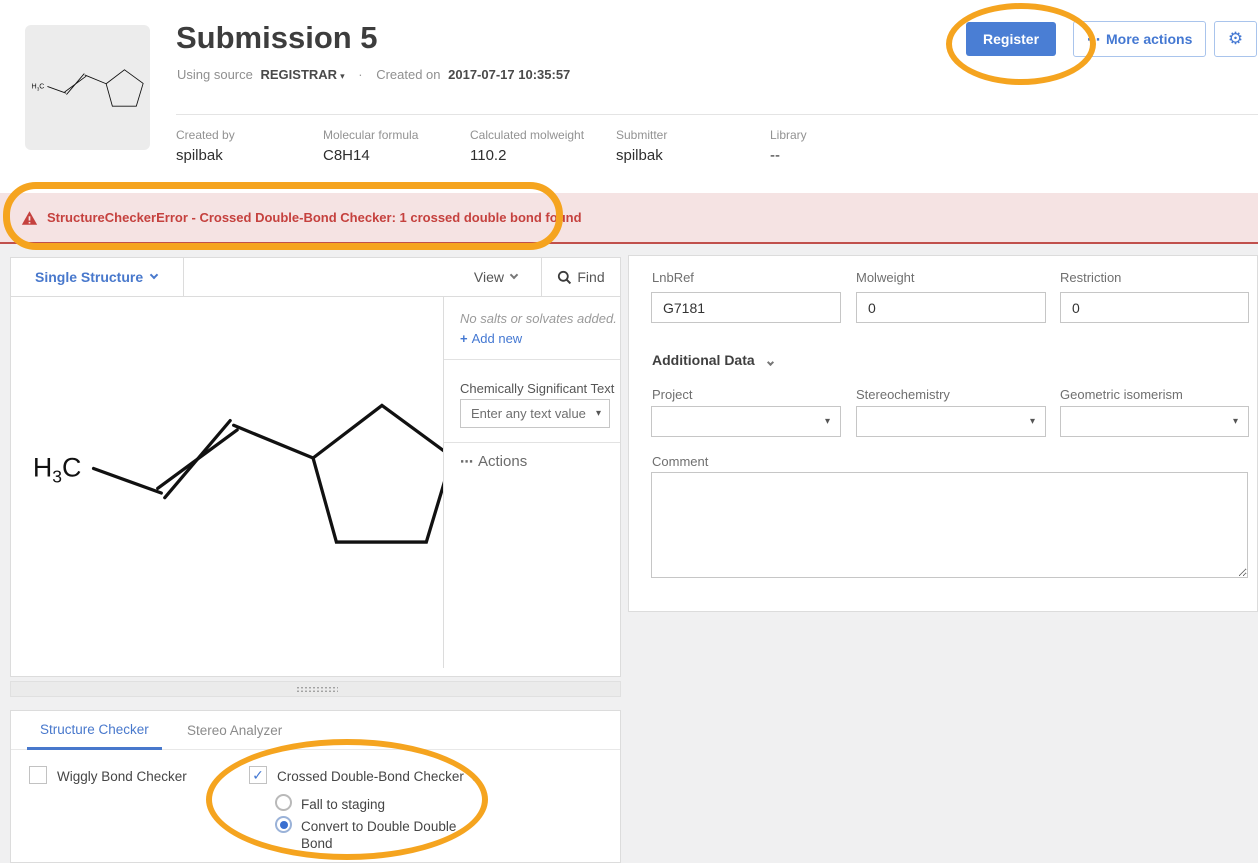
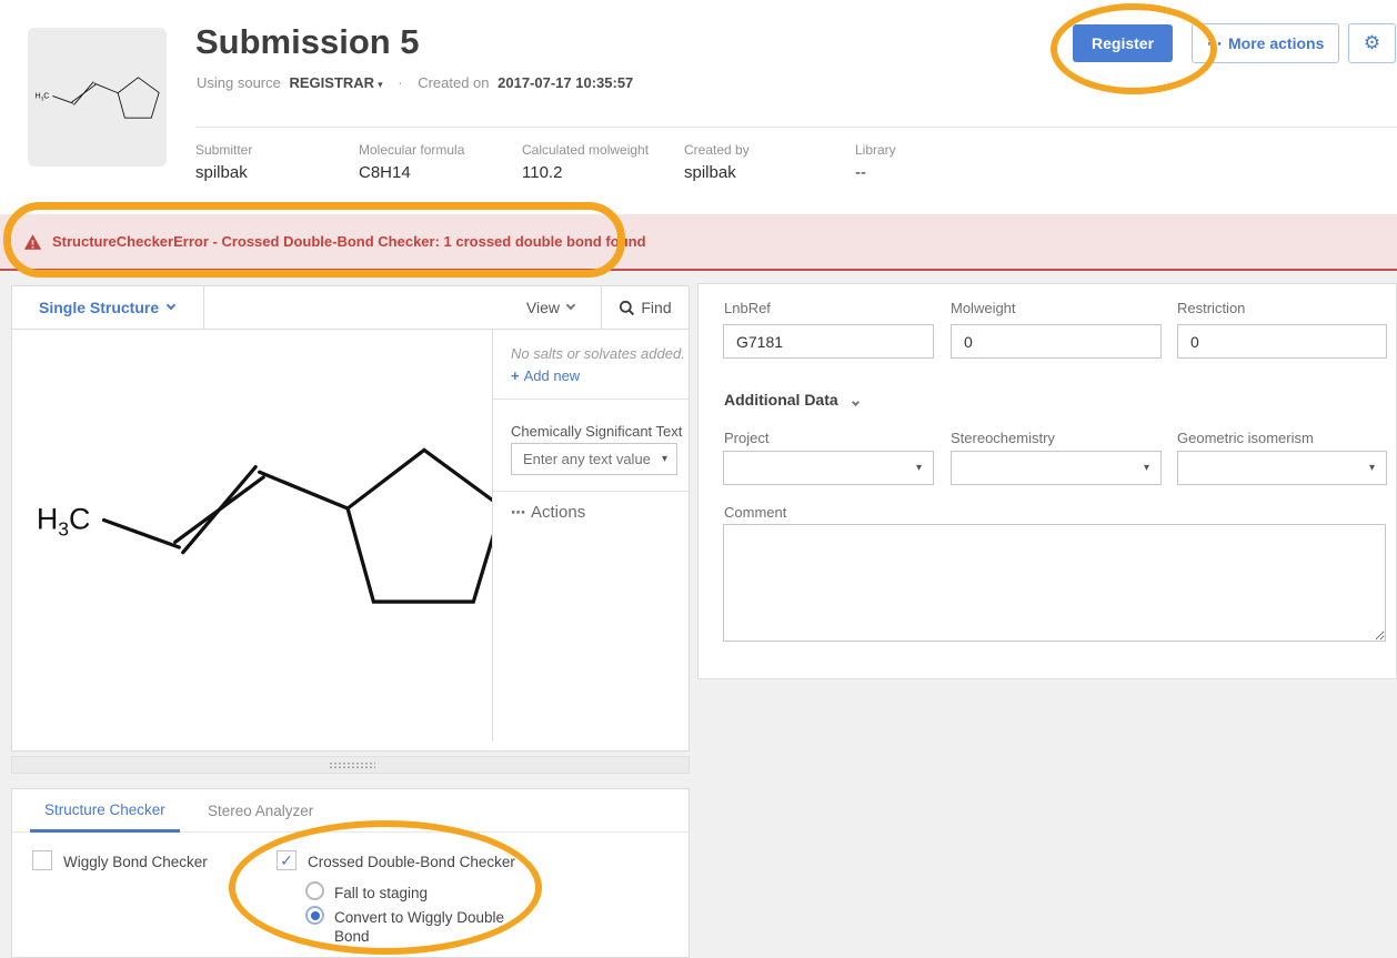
  Submission 5
  Using source REGISTRAR ▾ · Created on 2017-07-17 10:35:57
- Created by
+ Submitter
  spilbak
  Molecular formula
  C8H14
  Calculated molweight
  110.2
- Submitter
+ Created by
  spilbak
  Library
  --
  Register
  ⋯ More actions
  ⚙
  StructureCheckerError - Crossed Double-Bond Checker: 1 crossed double bond found
  Single Structure
  View
  Find
  No salts or solvates added.
  + Add new
  Chemically Significant Text
  Enter any text value
  ▾
  ⋯ Actions
  Structure Checker
  Stereo Analyzer
  Wiggly Bond Checker
  ✓
  Crossed Double-Bond Checker ▾
  Fall to staging
- Convert to Double Double Bond
+ Convert to Wiggly Double Bond
  LnbRef
  G7181
  Molweight
  0
  Restriction
  0
  Additional Data
  Project
  ▾
  Stereochemistry
  ▾
  Geometric isomerism
  ▾
  Comment
